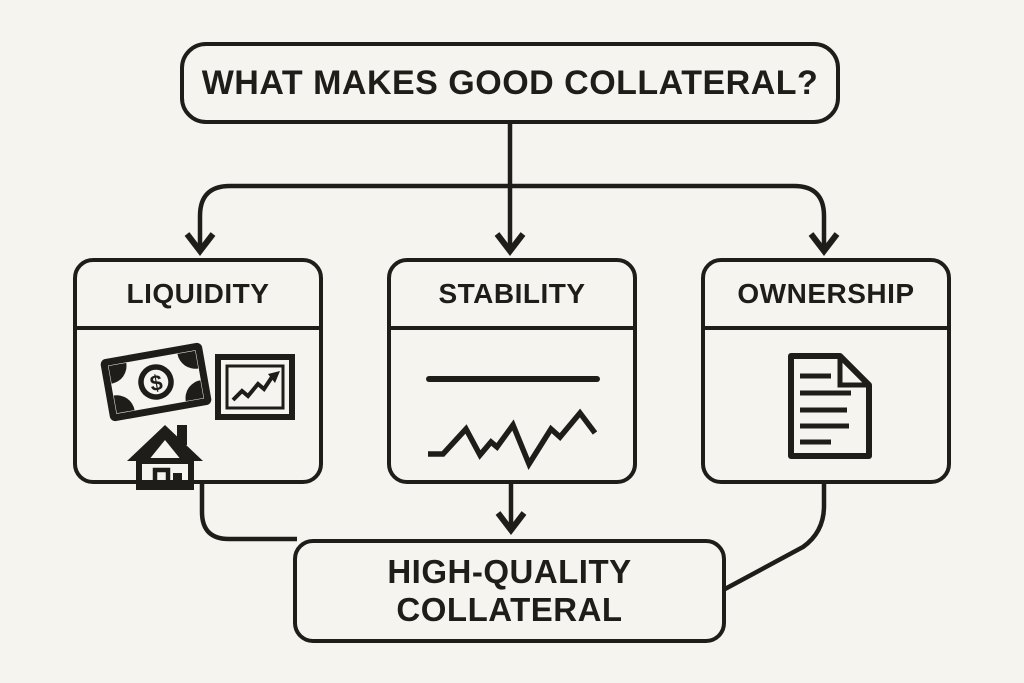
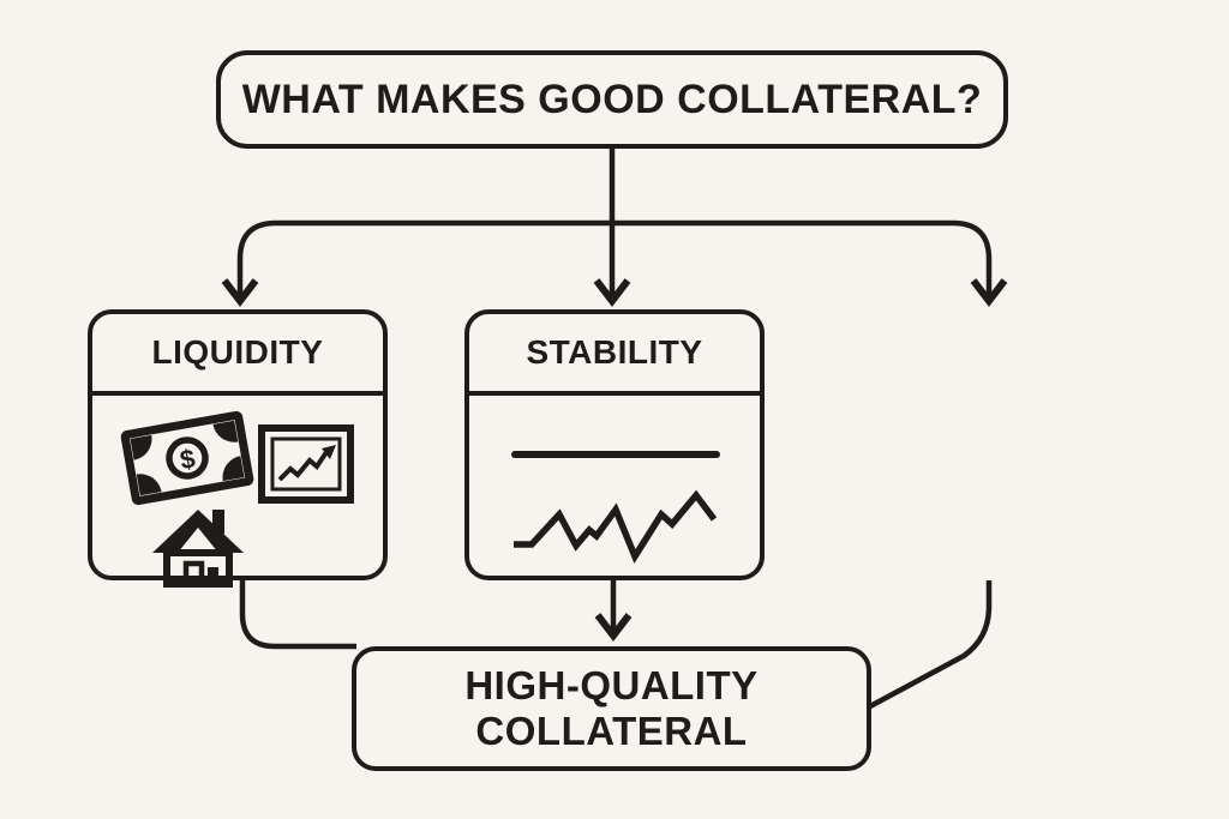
  WHAT MAKES GOOD COLLATERAL?
  LIQUIDITY
  STABILITY
- OWNERSHIP
  HIGH-QUALITY
  COLLATERAL
